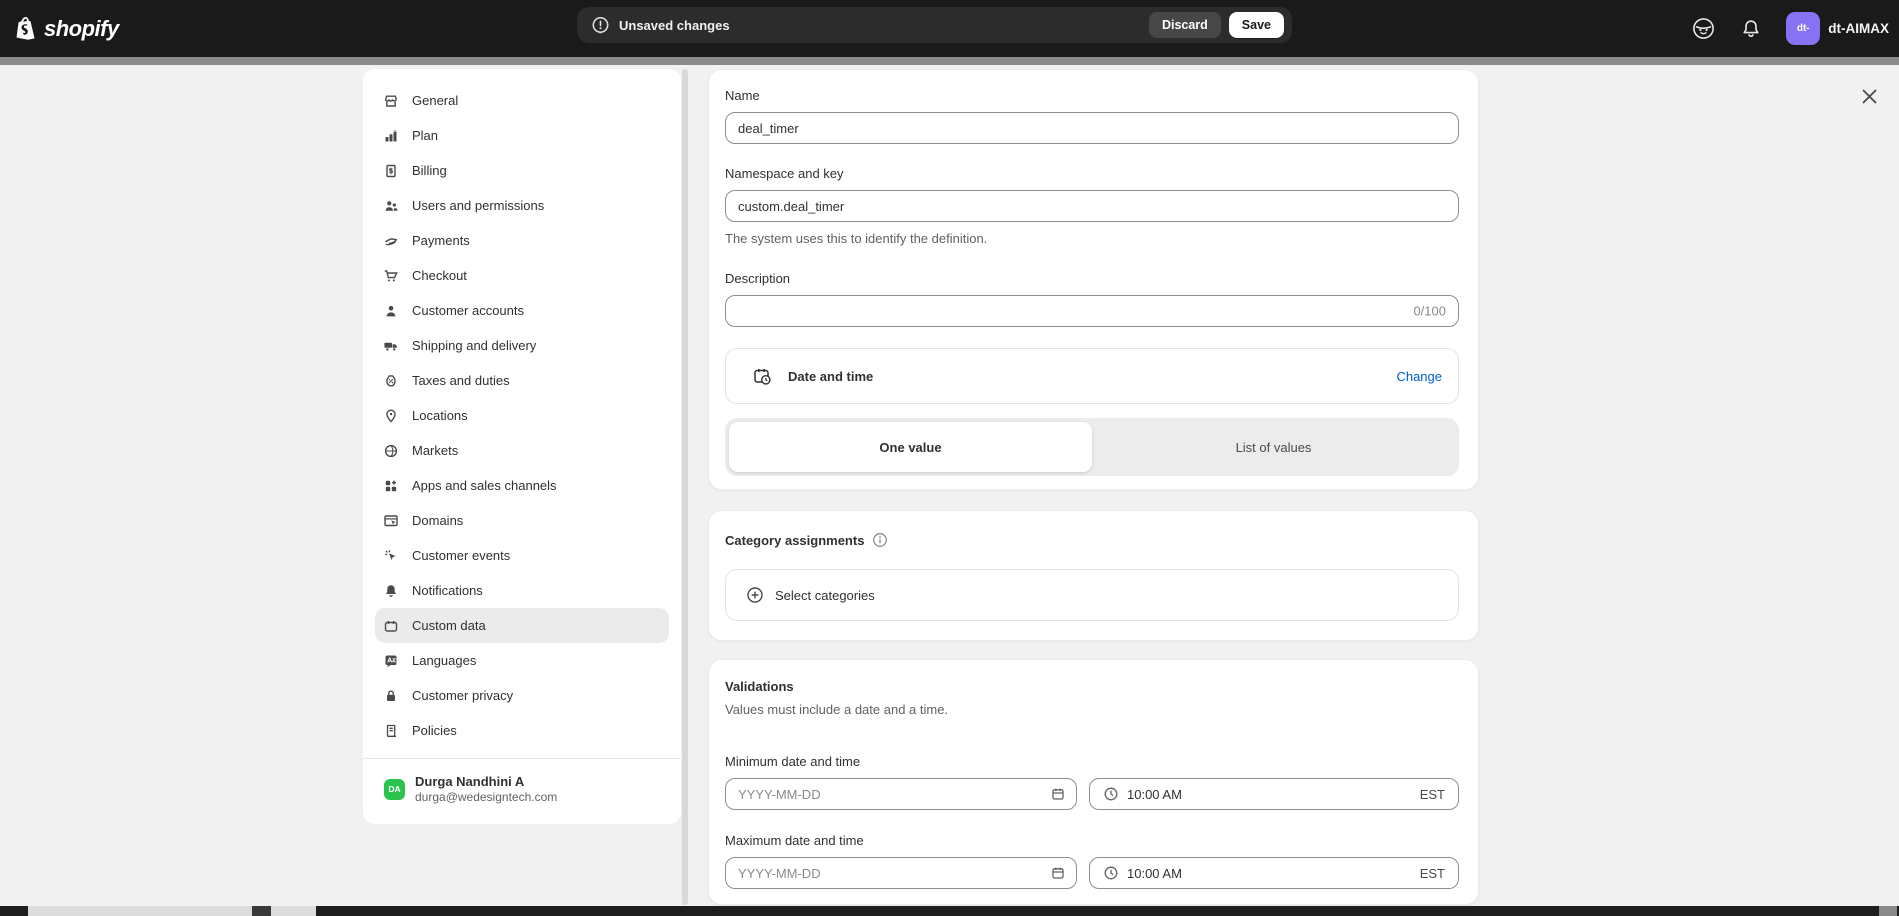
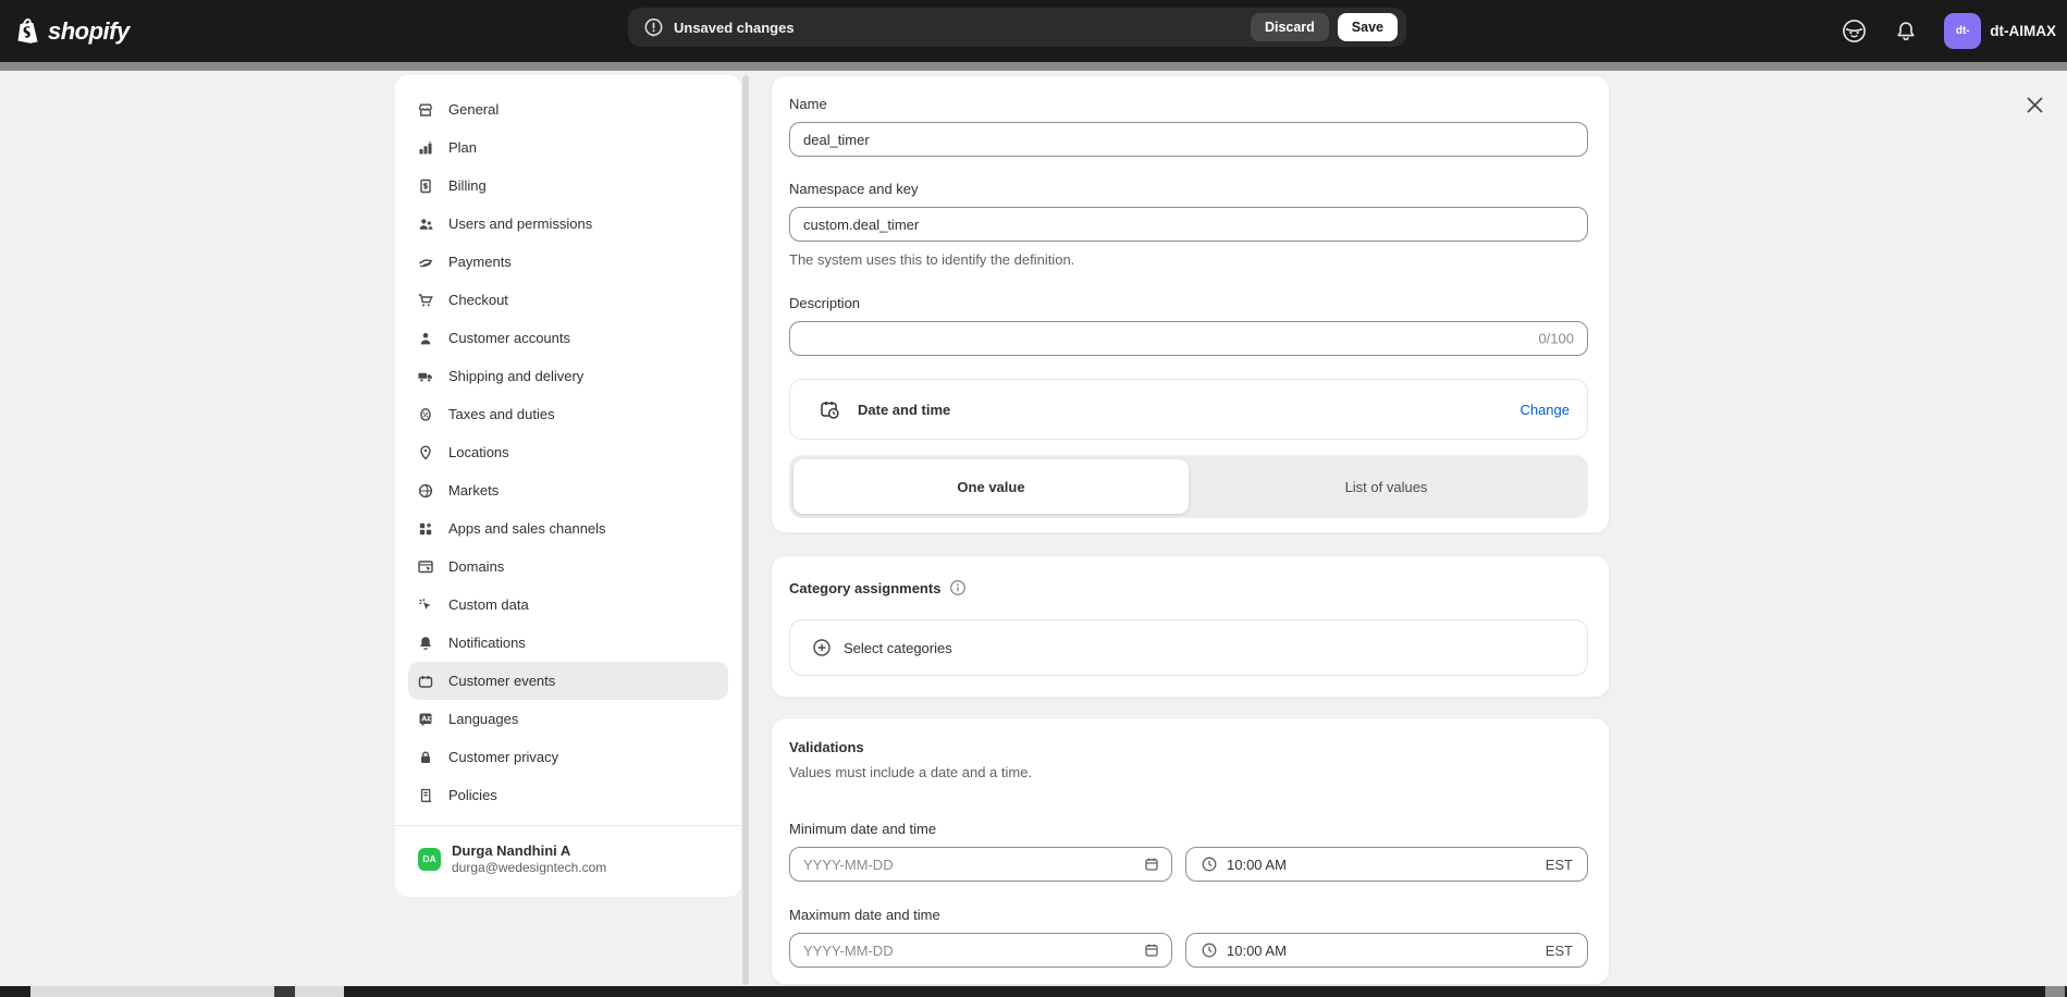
  shopify
  Unsaved changes
  Discard
  Save
  dt-
  dt-AIMAX
  General
  Plan
  Billing
  Users and permissions
  Payments
  Checkout
  Customer accounts
  Shipping and delivery
  Taxes and duties
  Locations
  Markets
  Apps and sales channels
  Domains
- Customer events
+ Custom data
  Notifications
- Custom data
+ Customer events
  Languages
  Customer privacy
  Policies
  DA
  Durga Nandhini A
  durga@wedesigntech.com
  Name
  deal_timer
  Namespace and key
  custom.deal_timer
  The system uses this to identify the definition.
  Description
  0/100
  Date and time
  Change
  One value
  List of values
  Category assignments
  Select categories
  Validations
  Values must include a date and a time.
  Minimum date and time
  YYYY-MM-DD
  10:00 AM
  EST
  Maximum date and time
  YYYY-MM-DD
  10:00 AM
  EST
